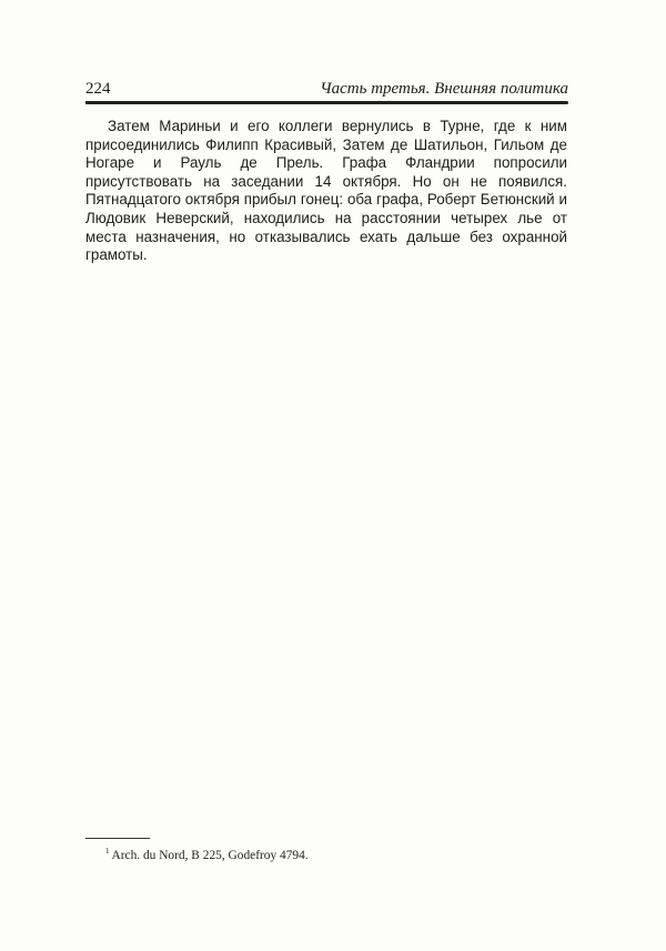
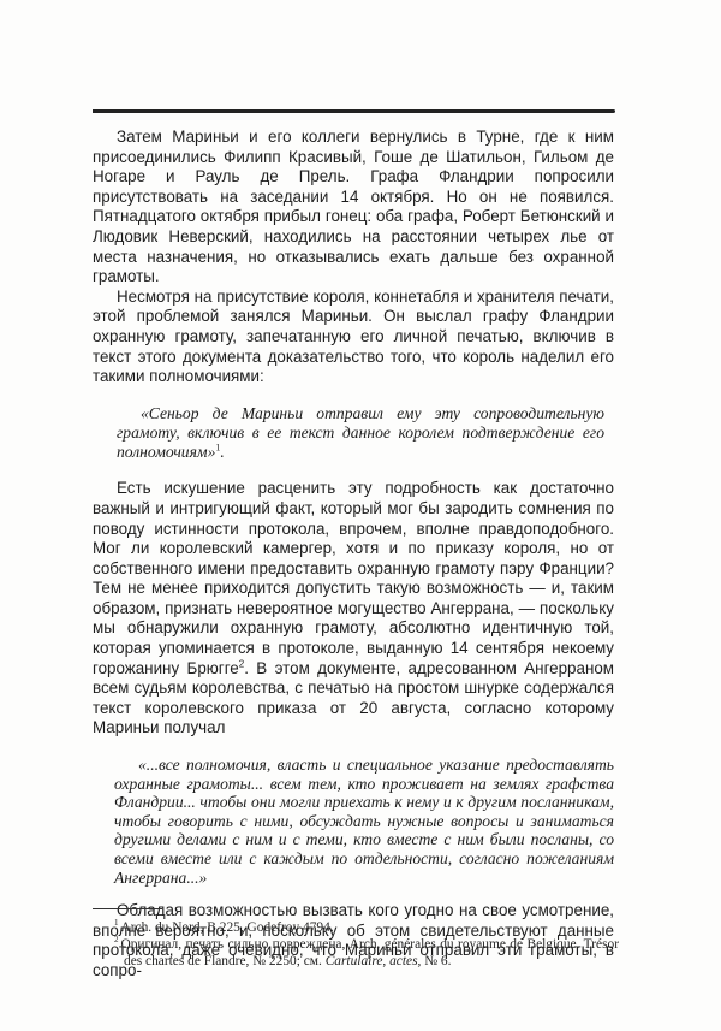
- 224
- Часть третья. Внешняя политика
- Затем Мариньи и его коллеги вернулись в Турне, где к ним присоединились Филипп Красивый, Затем де Шатильон, Гильом де Ногаре и Рауль де Прель. Графа Фландрии попросили присутствовать на заседании 14 октября. Но он не появился. Пятнадцатого октября прибыл гонец: оба графа, Роберт Бетюнский и Людовик Неверский, находились на расстоянии четырех лье от места назначения, но отказывались ехать дальше без охранной грамоты.
+ Затем Мариньи и его коллеги вернулись в Турне, где к ним присоединились Филипп Красивый, Гоше де Шатильон, Гильом де Ногаре и Рауль де Прель. Графа Фландрии попросили присутствовать на заседании 14 октября. Но он не появился. Пятнадцатого октября прибыл гонец: оба графа, Роберт Бетюнский и Людовик Неверский, находились на расстоянии четырех лье от места назначения, но отказывались ехать дальше без охранной грамоты.
+ Несмотря на присутствие короля, коннетабля и хранителя печати, этой проблемой занялся Мариньи. Он выслал графу Фландрии охранную грамоту, запечатанную его личной печатью, включив в текст этого документа доказательство того, что король наделил его такими полномочиями:
+ «Сеньор де Мариньи отправил ему эту сопроводительную грамоту, включив в ее текст данное королем подтверждение его полномочиям»1.
+ Есть искушение расценить эту подробность как достаточно важный и интригующий факт, который мог бы зародить сомнения по поводу истинности протокола, впрочем, вполне правдоподобного. Мог ли королевский камергер, хотя и по приказу короля, но от собственного имени предоставить охранную грамоту пэру Франции? Тем не менее приходится допустить такую возможность — и, таким образом, признать невероятное могущество Ангеррана, — поскольку мы обнаружили охранную грамоту, абсолютно идентичную той, которая упоминается в протоколе, выданную 14 сентября некоему горожанину Брюгге2. В этом документе, адресованном Ангерраном всем судьям королевства, с печатью на простом шнурке содержался текст королевского приказа от 20 августа, согласно которому Мариньи получал
+ «...все полномочия, власть и специальное указание предоставлять охранные грамоты... всем тем, кто проживает на землях графства Фландрии... чтобы они могли приехать к нему и к другим посланникам, чтобы говорить с ними, обсуждать нужные вопросы и заниматься другими делами с ним и с теми, кто вместе с ним были посланы, со всеми вместе или с каждым по отдельности, согласно пожеланиям Ангеррана...»
+ Обладая возможностью вызвать кого угодно на свое усмотрение, вполне вероятно, и, поскольку об этом свидетельствуют данные протокола, даже очевидно, что Мариньи отправил эти грамоты, в сопро-
  1 Arch. du Nord, B 225, Godefroy 4794.
+ 2 Оригинал, печать сильно повреждена, Arch. générales du royaume de Belgique. Trésor des chartes de Flandre, № 2250; см. Cartulaire, actes, № 6.
